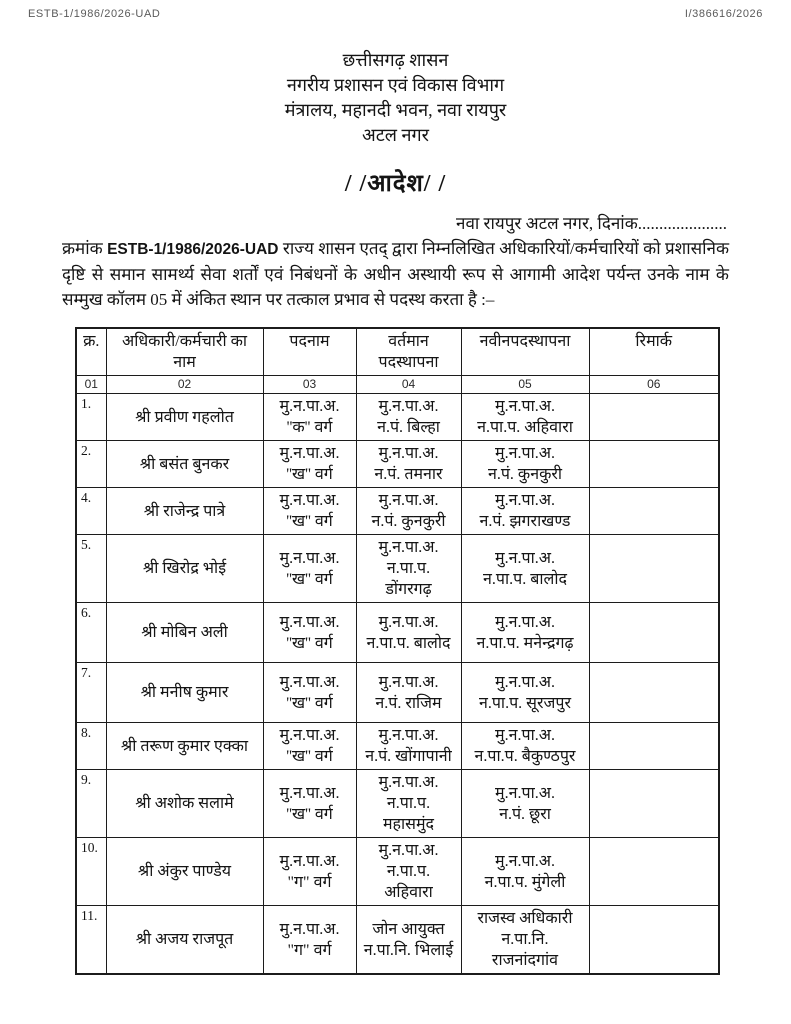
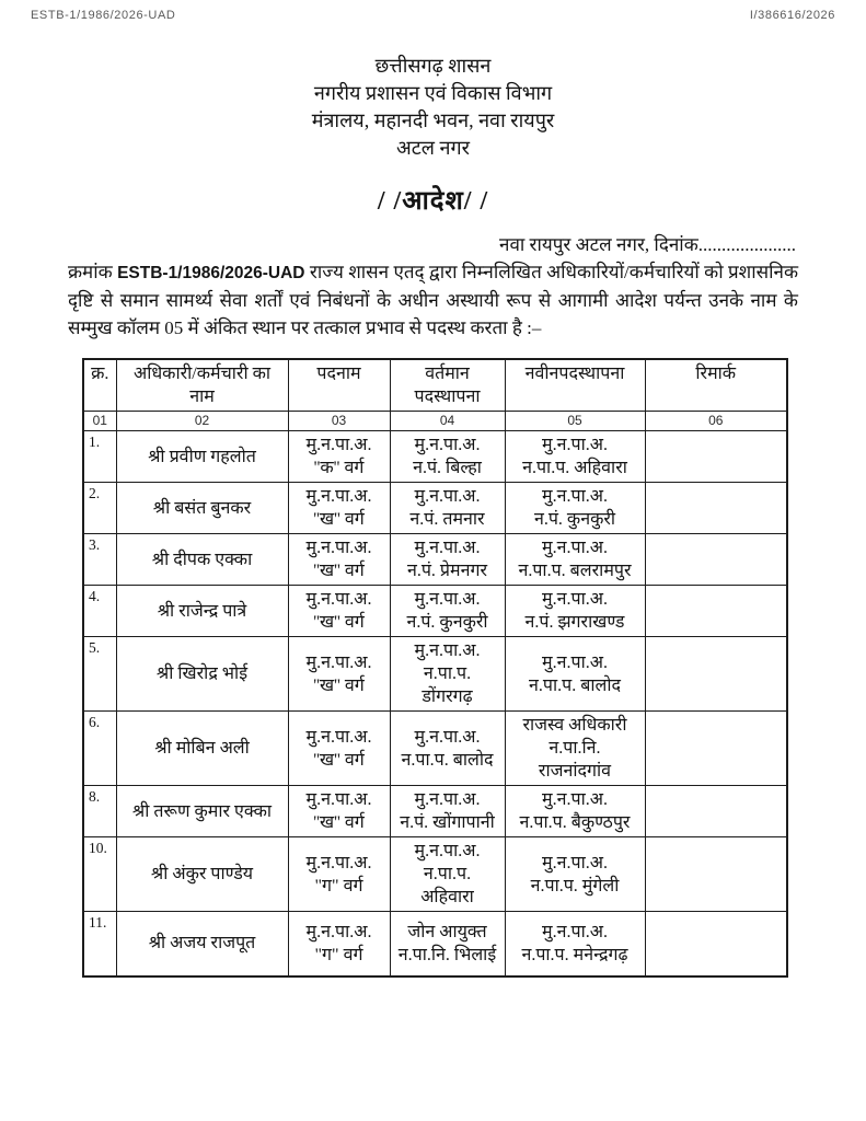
  ESTB-1/1986/2026-UAD
  I/386616/2026
  छत्तीसगढ़ शासन
  नगरीय प्रशासन एवं विकास विभाग
  मंत्रालय, महानदी भवन, नवा रायपुर
  अटल नगर
  / /आदेश/ /
  नवा रायपुर अटल नगर, दिनांक.....................
  क्रमांक ESTB-1/1986/2026-UAD राज्य शासन एतद् द्वारा निम्नलिखित अधिकारियों/कर्मचारियों को प्रशासनिक दृष्टि से समान सामर्थ्य सेवा शर्तों एवं निबंधनों के अधीन अस्थायी रूप से आगामी आदेश पर्यन्त उनके नाम के सम्मुख कॉलम 05 में अंकित स्थान पर तत्काल प्रभाव से पदस्थ करता है :–
  क्र.	अधिकारी/कर्मचारी का नाम	पदनाम	वर्तमान पदस्थापना	नवीनपदस्थापना	रिमार्क
  01	02	03	04	05	06
  1.	श्री प्रवीण गहलोत	मु.न.पा.अ. ''क'' वर्ग	मु.न.पा.अ. न.पं. बिल्हा	मु.न.पा.अ. न.पा.प. अहिवारा
  2.	श्री बसंत बुनकर	मु.न.पा.अ. ''ख'' वर्ग	मु.न.पा.अ. न.पं. तमनार	मु.न.पा.अ. न.पं. कुनकुरी
+ 3.	श्री दीपक एक्का	मु.न.पा.अ. ''ख'' वर्ग	मु.न.पा.अ. न.पं. प्रेमनगर	मु.न.पा.अ. न.पा.प. बलरामपुर
  4.	श्री राजेन्द्र पात्रे	मु.न.पा.अ. ''ख'' वर्ग	मु.न.पा.अ. न.पं. कुनकुरी	मु.न.पा.अ. न.पं. झगराखण्ड
  5.	श्री खिरोद्र भोई	मु.न.पा.अ. ''ख'' वर्ग	मु.न.पा.अ. न.पा.प. डोंगरगढ़	मु.न.पा.अ. न.पा.प. बालोद
- 6.	श्री मोबिन अली	मु.न.पा.अ. ''ख'' वर्ग	मु.न.पा.अ. न.पा.प. बालोद	मु.न.पा.अ. न.पा.प. मनेन्द्रगढ़
+ 6.	श्री मोबिन अली	मु.न.पा.अ. ''ख'' वर्ग	मु.न.पा.अ. न.पा.प. बालोद	राजस्व अधिकारी न.पा.नि. राजनांदगांव
- 7.	श्री मनीष कुमार	मु.न.पा.अ. ''ख'' वर्ग	मु.न.पा.अ. न.पं. राजिम	मु.न.पा.अ. न.पा.प. सूरजपुर
  8.	श्री तरूण कुमार एक्का	मु.न.पा.अ. ''ख'' वर्ग	मु.न.पा.अ. न.पं. खोंगापानी	मु.न.पा.अ. न.पा.प. बैकुण्ठपुर
- 9.	श्री अशोक सलामे	मु.न.पा.अ. ''ख'' वर्ग	मु.न.पा.अ. न.पा.प. महासमुंद	मु.न.पा.अ. न.पं. छूरा
  10.	श्री अंकुर पाण्डेय	मु.न.पा.अ. "ग" वर्ग	मु.न.पा.अ. न.पा.प. अहिवारा	मु.न.पा.अ. न.पा.प. मुंगेली
- 11.	श्री अजय राजपूत	मु.न.पा.अ. "ग" वर्ग	जोन आयुक्त न.पा.नि. भिलाई	राजस्व अधिकारी न.पा.नि. राजनांदगांव
+ 11.	श्री अजय राजपूत	मु.न.पा.अ. "ग" वर्ग	जोन आयुक्त न.पा.नि. भिलाई	मु.न.पा.अ. न.पा.प. मनेन्द्रगढ़
